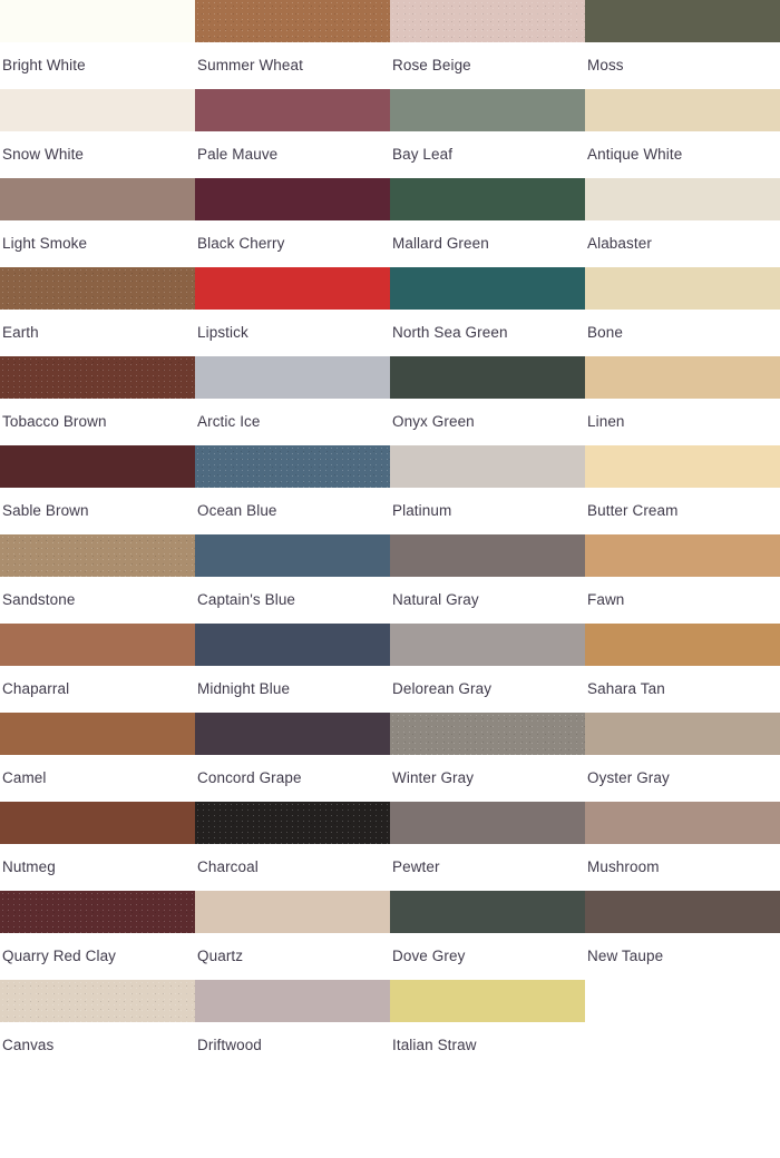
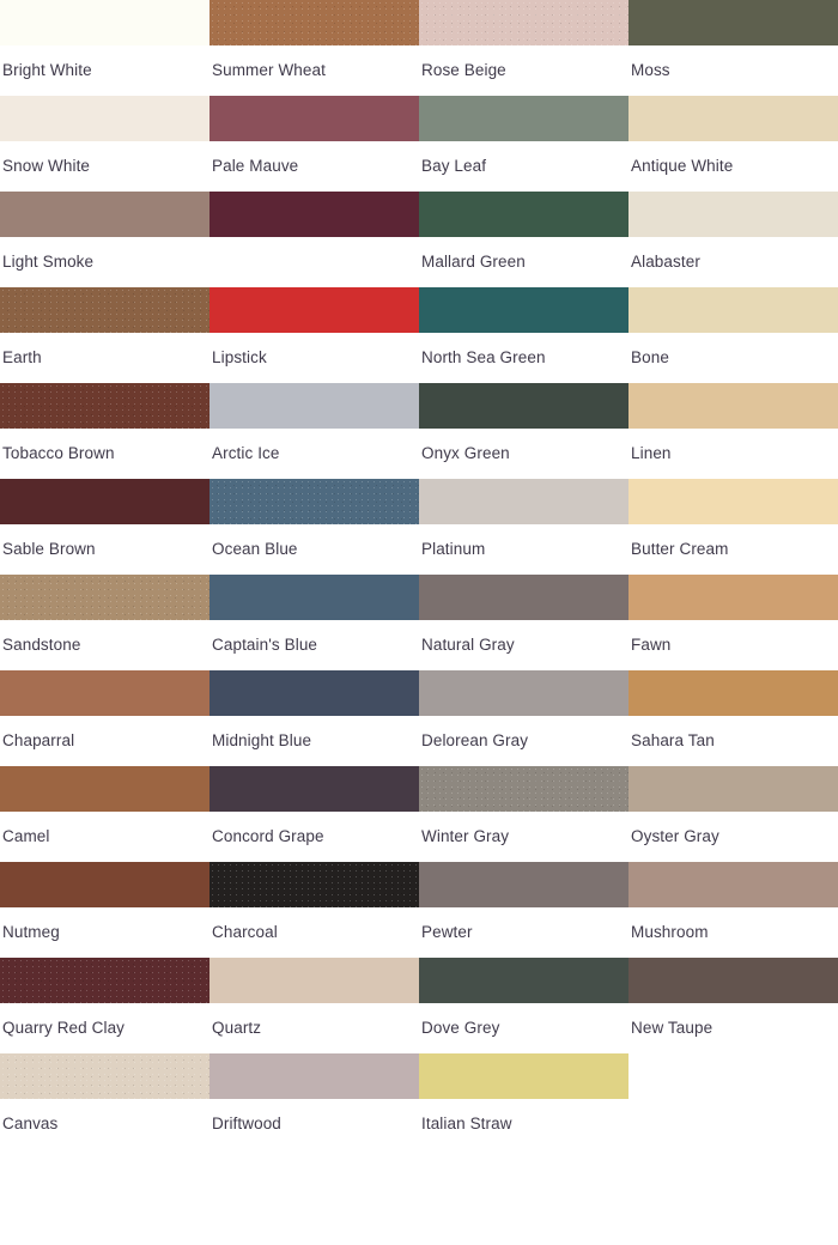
  Bright White
  Summer Wheat
  Rose Beige
  Moss
  Snow White
  Pale Mauve
  Bay Leaf
  Antique White
  Light Smoke
- Black Cherry
  Mallard Green
  Alabaster
  Earth
  Lipstick
  North Sea Green
  Bone
  Tobacco Brown
  Arctic Ice
  Onyx Green
  Linen
  Sable Brown
  Ocean Blue
  Platinum
  Butter Cream
  Sandstone
  Captain's Blue
  Natural Gray
  Fawn
  Chaparral
  Midnight Blue
  Delorean Gray
  Sahara Tan
  Camel
  Concord Grape
  Winter Gray
  Oyster Gray
  Nutmeg
  Charcoal
  Pewter
  Mushroom
  Quarry Red Clay
  Quartz
  Dove Grey
  New Taupe
  Canvas
  Driftwood
  Italian Straw
